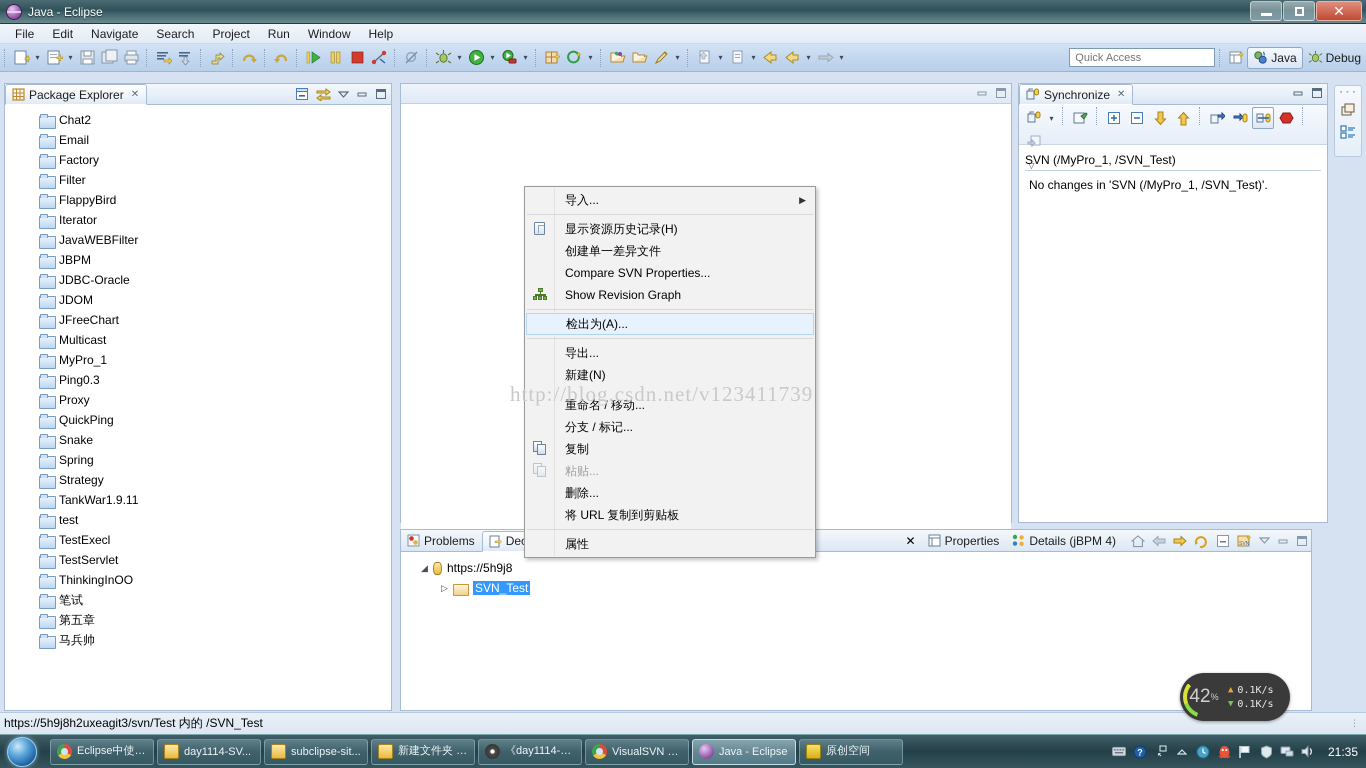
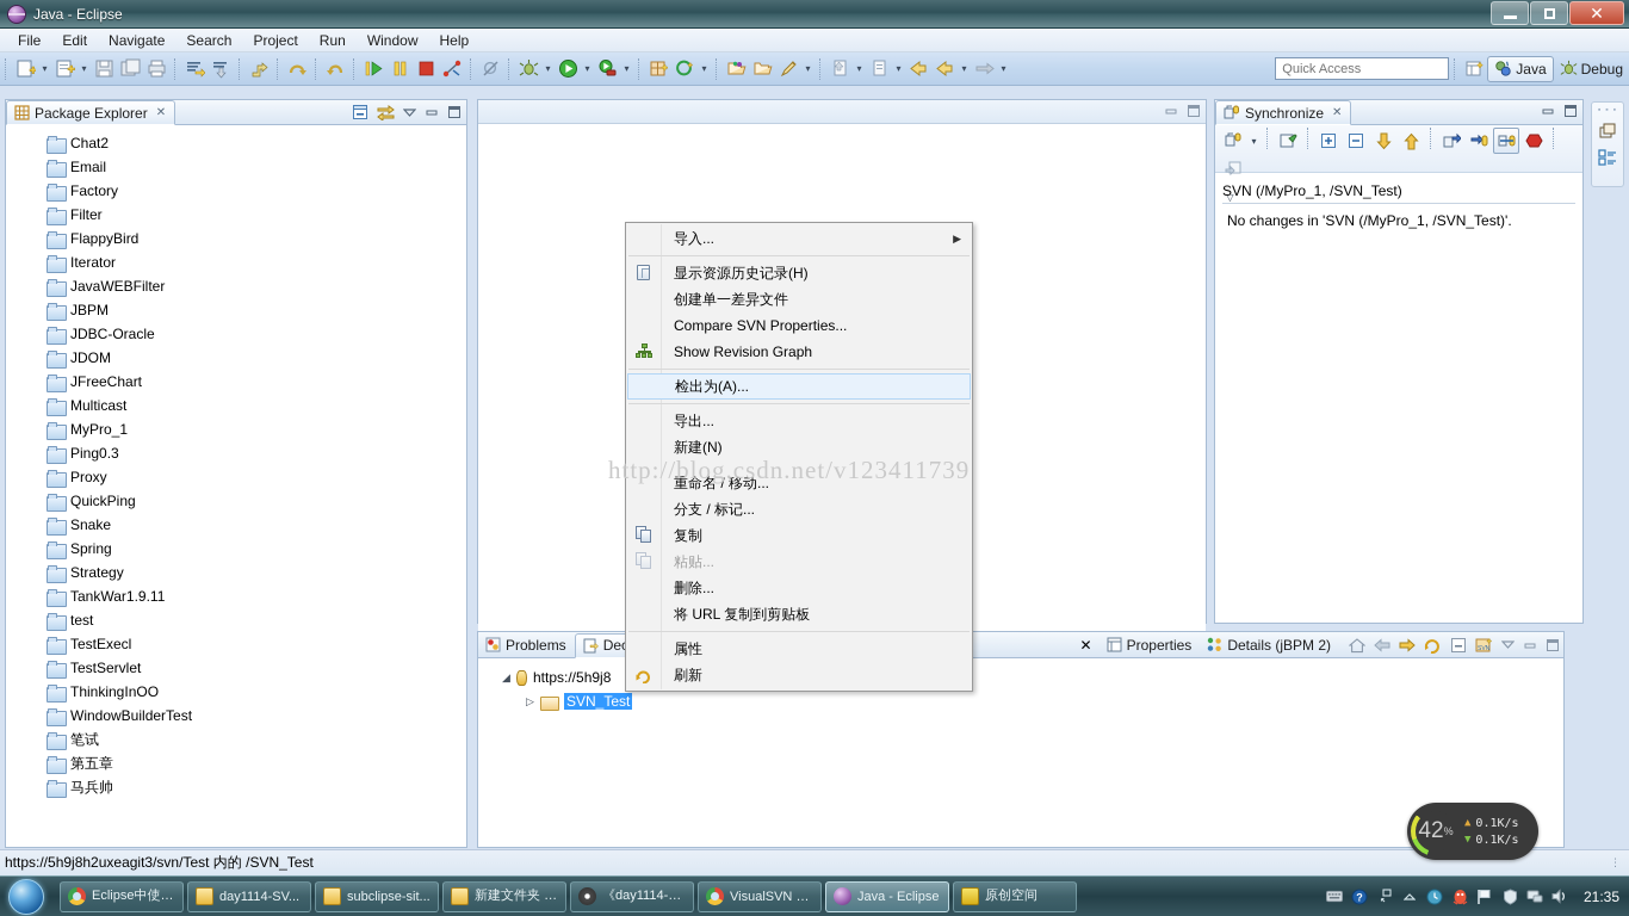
  Java - Eclipse
  ✕
  File
  Edit
  Navigate
  Search
  Project
  Run
  Window
  Help
  ▾
  ▾
  ▾
  ▾
  ▾
  ▾
  ▾
  ▾
  ▾
  ▾
  ▾
  Quick Access
  Java
  Debug
  Package Explorer
  ✕
  Chat2
  Email
  Factory
  Filter
  FlappyBird
  Iterator
  JavaWEBFilter
  JBPM
  JDBC-Oracle
  JDOM
  JFreeChart
  Multicast
  MyPro_1
  Ping0.3
  Proxy
  QuickPing
  Snake
  Spring
  Strategy
  TankWar1.9.11
  test
  TestExecl
  TestServlet
  ThinkingInOO
+ WindowBuilderTest
  笔试
  第五章
  马兵帅
  Synchronize
  ✕
  ▾
  ▽
  SVN (/MyPro_1, /SVN_Test)
  No changes in 'SVN (/MyPro_1, /SVN_Test)'.
  Problems
  ✕
  Properties
- Details (jBPM 4)
+ Details (jBPM 2)
  ◢
  https://5h9j8
  ▷
  SVN_Test
  导入...
  ▶
  显示资源历史记录(H)
  创建单一差异文件
  Compare SVN Properties...
  Show Revision Graph
  检出为(A)...
  导出...
  新建(N)
  重命名 / 移动...
  分支 / 标记...
  复制
  粘贴...
  删除...
  将 URL 复制到剪贴板
  属性
+ 刷新
  http://blog.csdn.net/v123411739
  42
  %
  ▲
  0.1K/s
  ▼
  0.1K/s
  https://5h9j8h2uxeagit3/svn/Test 内的 /SVN_Test
  ⋮
  Eclipse中使用.
  day1114-SV...
  subclipse-sit...
  新建文件夹 (2)
  《day1114-S..
  VisualSVN S..
  Java - Eclipse
  原创空间
  ?
  21:35
